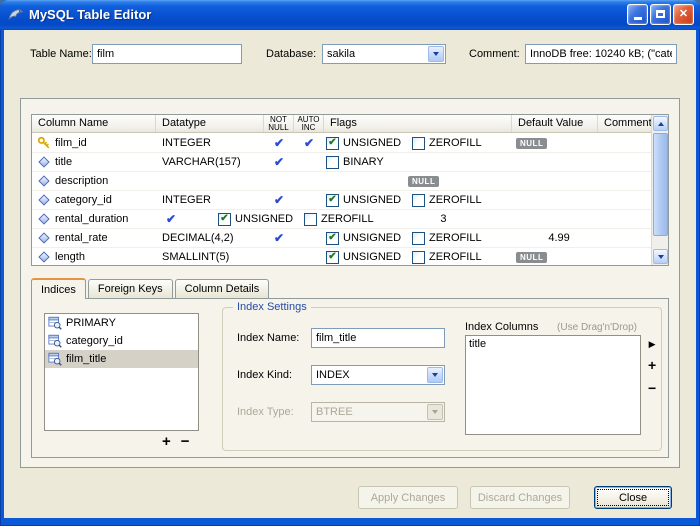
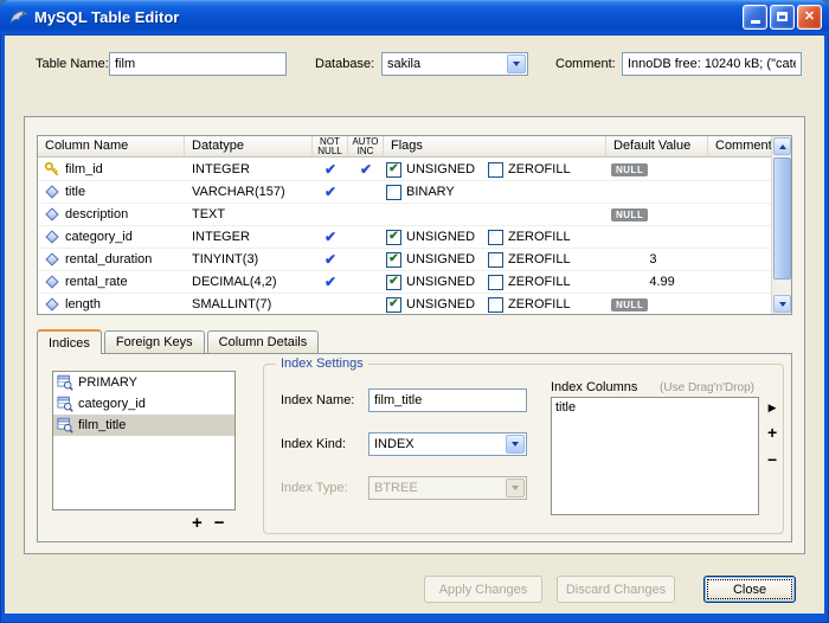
  MySQL Table Editor
  ✕
  Table Name:
  film
  Database:
  sakila
  Comment:
  InnoDB free: 10240 kB; ("cat
  Column Name
  Datatype
  NOT NULL
  AUTO INC
  Flags
  Default Value
  Commen
  film_id
  INTEGER
  ✔
  ✔
  ✔
  UNSIGNED
  ZEROFILL
  NULL
  title
  VARCHAR(157)
  ✔
  BINARY
  description
+ TEXT
  NULL
  category_id
  INTEGER
  ✔
  ✔
  UNSIGNED
  ZEROFILL
  rental_duration
+ TINYINT(3)
  ✔
  ✔
  UNSIGNED
  ZEROFILL
  3
  rental_rate
  DECIMAL(4,2)
  ✔
  ✔
  UNSIGNED
  ZEROFILL
  4.99
  length
- SMALLINT(5)
+ SMALLINT(7)
  ✔
  UNSIGNED
  ZEROFILL
  NULL
  Indices
  Foreign Keys
  Column Details
  PRIMARY
  category_id
  film_title
  +
  −
  Index Settings
  Index Name:
  film_title
  Index Kind:
  INDEX
  Index Type:
  BTREE
  Index Columns
  (Use Drag'n'Drop)
  title
  ▶
  +
  −
  Apply Changes
  Discard Changes
  Close
